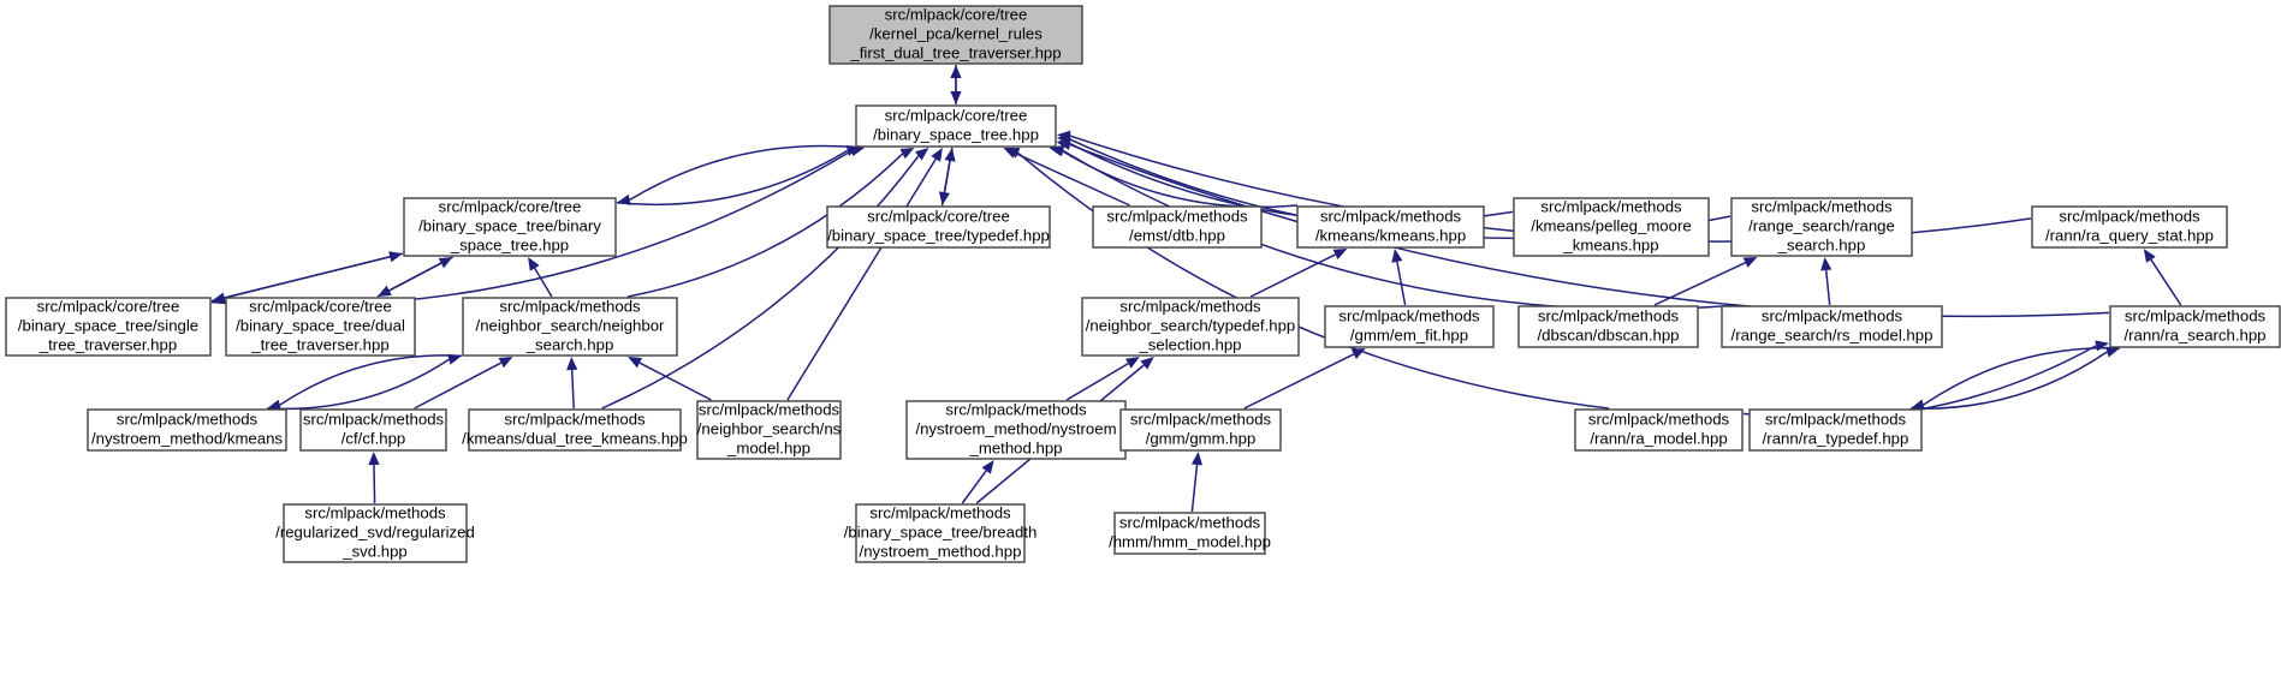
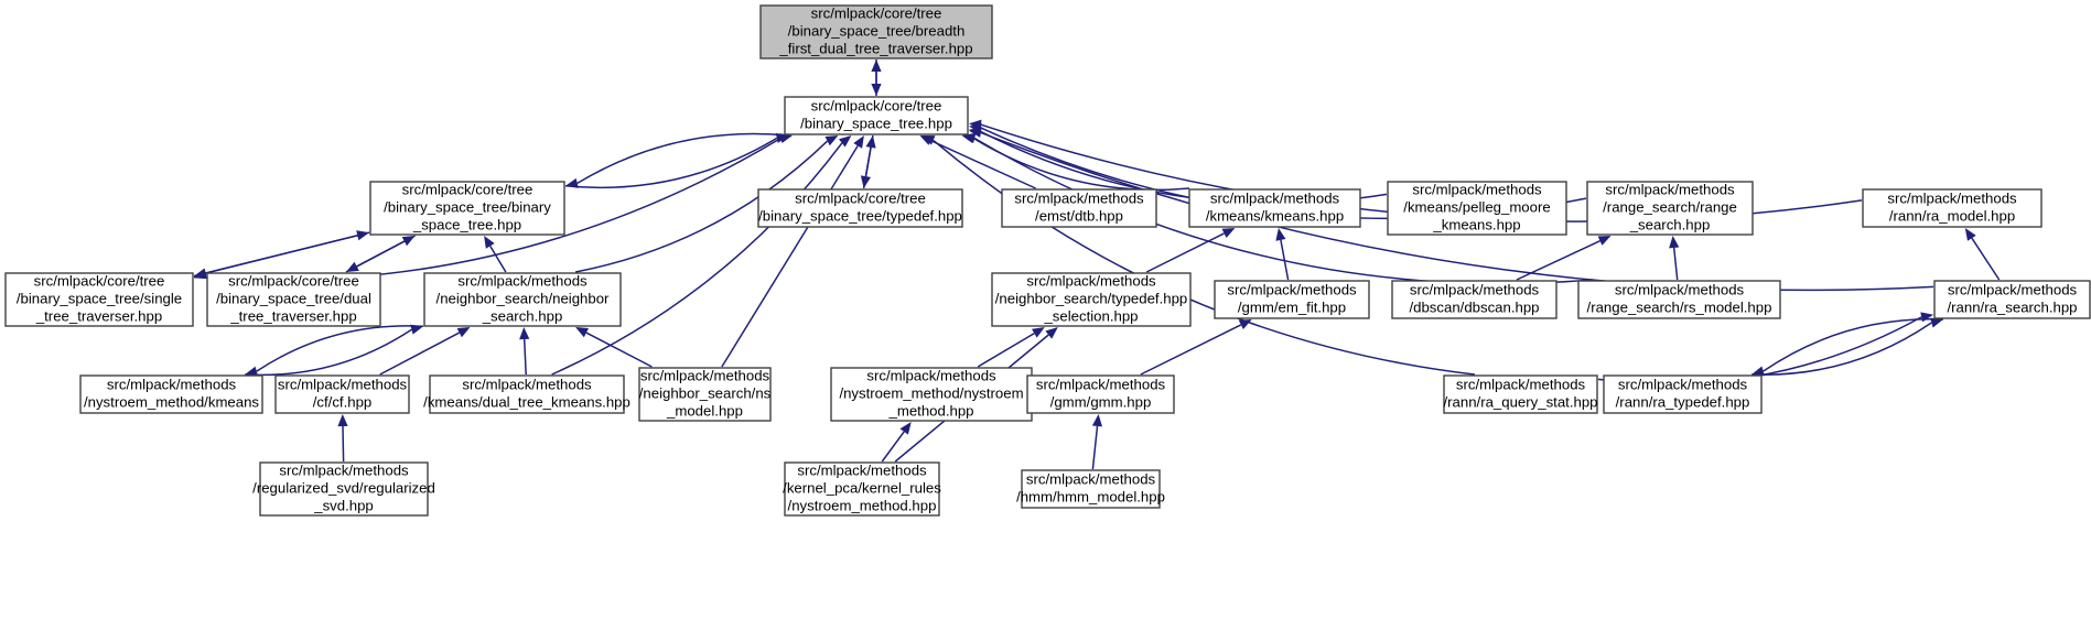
  src/mlpack/core/tree
- /kernel_pca/kernel_rules
+ /binary_space_tree/breadth
  _first_dual_tree_traverser.hpp
  src/mlpack/core/tree
  /binary_space_tree.hpp
  src/mlpack/core/tree
  /binary_space_tree/binary
  _space_tree.hpp
  src/mlpack/core/tree
  /binary_space_tree/typedef.hpp
  src/mlpack/methods
  /emst/dtb.hpp
  src/mlpack/methods
  /kmeans/kmeans.hpp
  src/mlpack/methods
  /kmeans/pelleg_moore
  _kmeans.hpp
  src/mlpack/methods
  /range_search/range
  _search.hpp
  src/mlpack/methods
- /rann/ra_query_stat.hpp
+ /rann/ra_model.hpp
  src/mlpack/core/tree
  /binary_space_tree/single
  _tree_traverser.hpp
  src/mlpack/core/tree
  /binary_space_tree/dual
  _tree_traverser.hpp
  src/mlpack/methods
  /neighbor_search/neighbor
  _search.hpp
  src/mlpack/methods
  /neighbor_search/typedef.hpp
  _selection.hpp
  src/mlpack/methods
  /gmm/em_fit.hpp
  src/mlpack/methods
  /dbscan/dbscan.hpp
  src/mlpack/methods
  /range_search/rs_model.hpp
  src/mlpack/methods
  /rann/ra_search.hpp
  src/mlpack/methods
  /nystroem_method/kmeans
  src/mlpack/methods
  /cf/cf.hpp
  src/mlpack/methods
  /kmeans/dual_tree_kmeans.hpp
  src/mlpack/methods
  /neighbor_search/ns
  _model.hpp
  src/mlpack/methods
  /nystroem_method/nystroem
  _method.hpp
  src/mlpack/methods
  /gmm/gmm.hpp
  src/mlpack/methods
- /rann/ra_model.hpp
+ /rann/ra_query_stat.hpp
  src/mlpack/methods
  /rann/ra_typedef.hpp
  src/mlpack/methods
  /regularized_svd/regularized
  _svd.hpp
  src/mlpack/methods
- /binary_space_tree/breadth
+ /kernel_pca/kernel_rules
  /nystroem_method.hpp
  src/mlpack/methods
  /hmm/hmm_model.hpp
